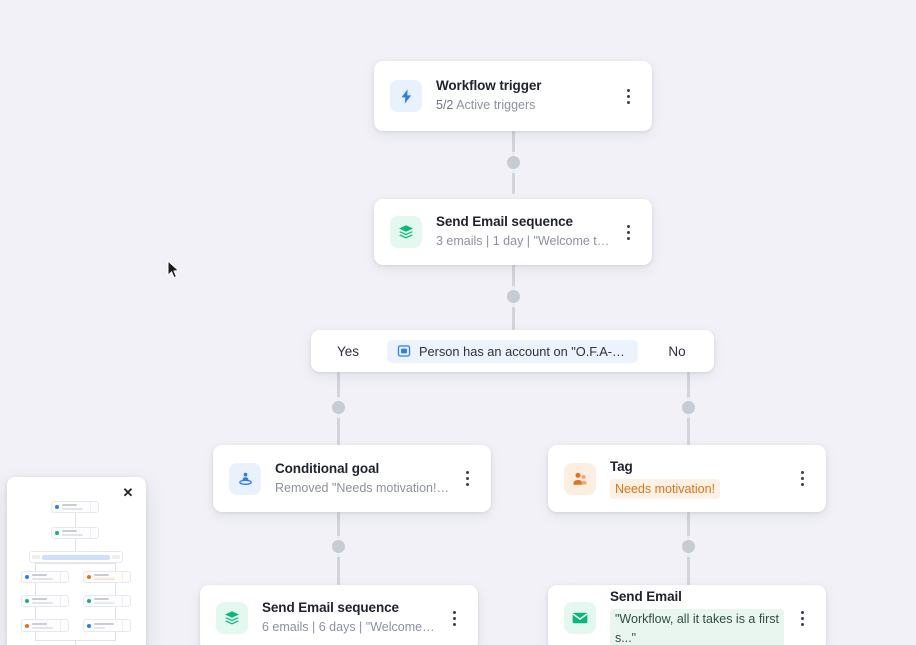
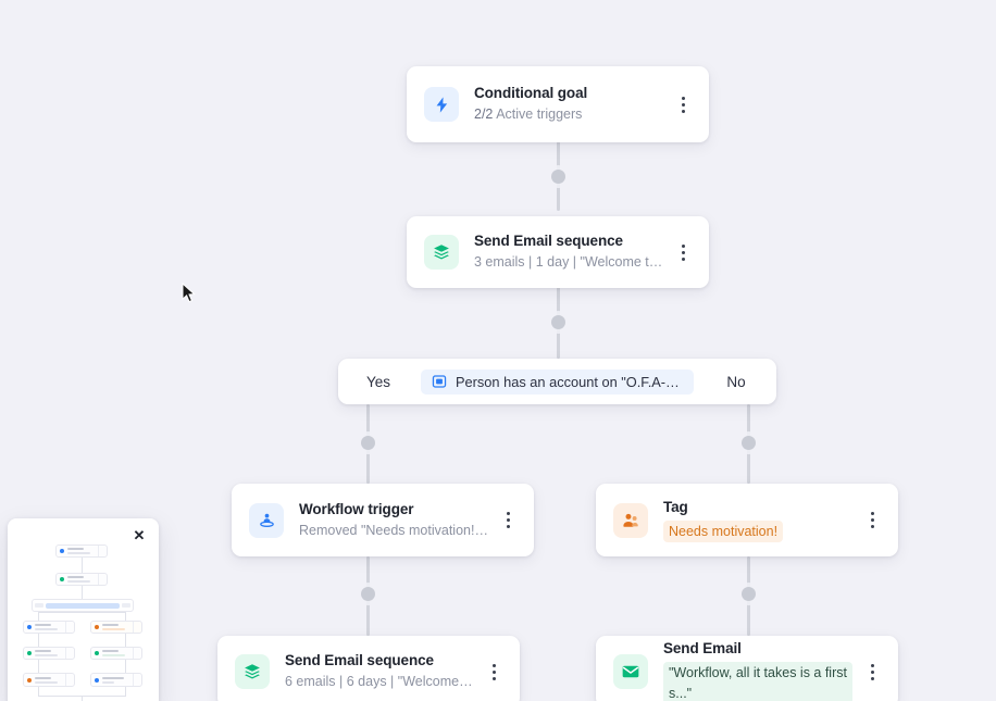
- Workflow trigger
+ Conditional goal
- 5/2 Active triggers
+ 2/2 Active triggers
  Send Email sequence
  3 emails | 1 day | "Welcome to
  Yes
  Person has an account on "O.F.A-Me
  No
- Conditional goal
+ Workflow trigger
  Removed "Needs motivation!" t
  Tag
  Needs motivation!
  Send Email sequence
  6 emails | 6 days | "Welcome to
  Send Email
  "Workflow, all it takes is a first s..."
  ✕
